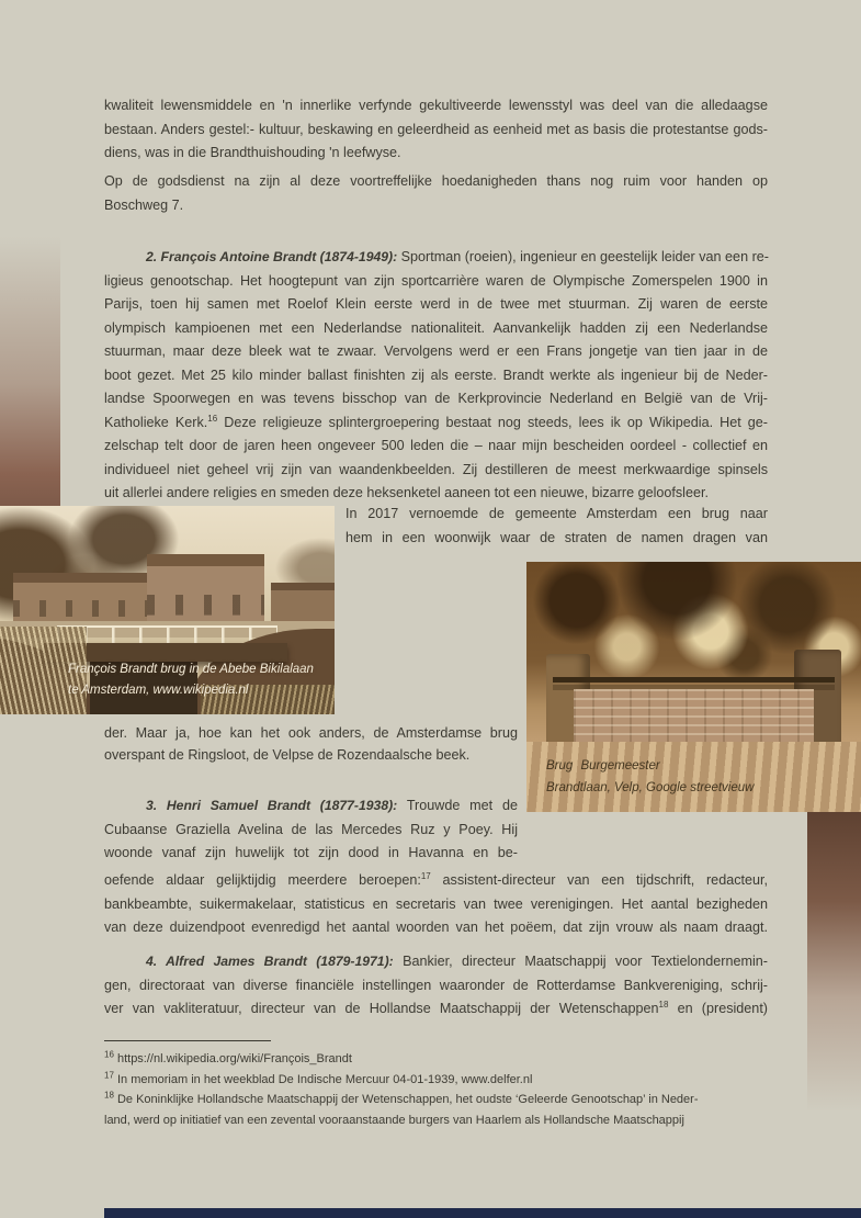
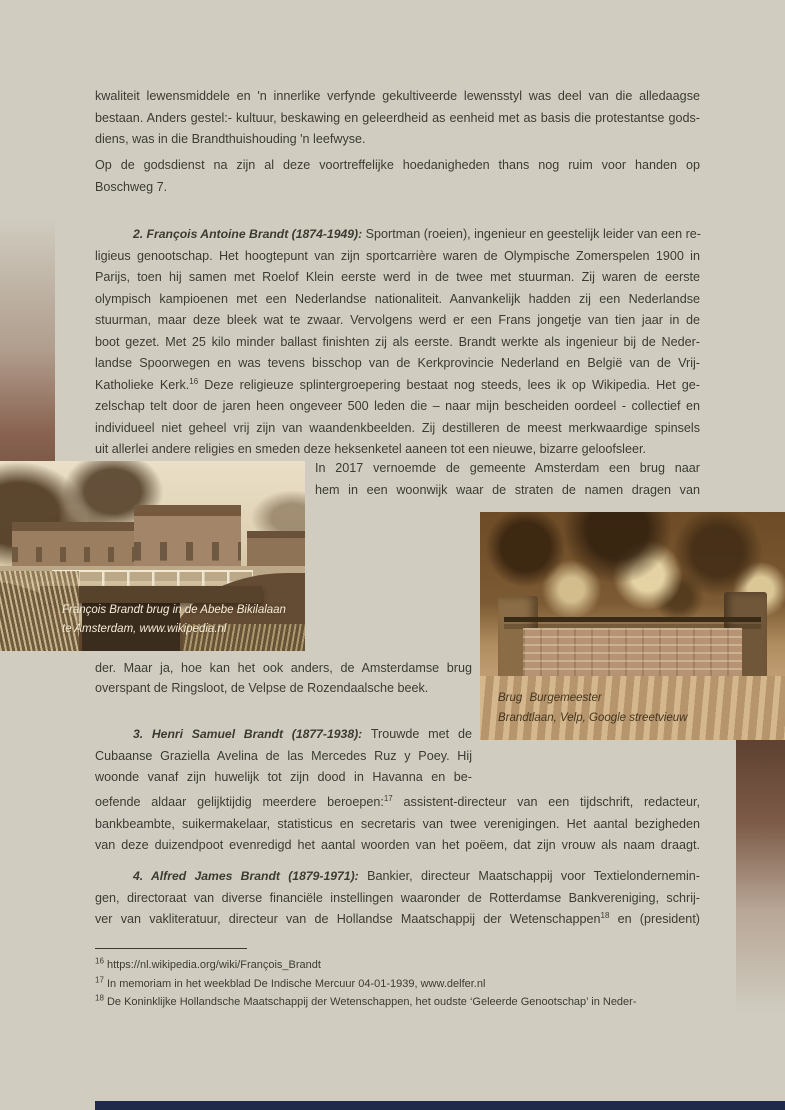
  François Brandt brug in de Abebe Bikilalaan
  te Amsterdam, www.wikipedia.nl
  Brug Burgemeester
  Brandtlaan, Velp, Google streetvieuw
  kwaliteit lewensmiddele en 'n innerlike verfynde gekultiveerde lewensstyl was deel van die alledaagse
  bestaan. Anders gestel:- kultuur, beskawing en geleerdheid as eenheid met as basis die protestantse gods-
  diens, was in die Brandthuishouding 'n leefwyse.
  Op de godsdienst na zijn al deze voortreffelijke hoedanigheden thans nog ruim voor handen op
  Boschweg 7.
  2. François Antoine Brandt (1874-1949): Sportman (roeien), ingenieur en geestelijk leider van een re-
  ligieus genootschap. Het hoogtepunt van zijn sportcarrière waren de Olympische Zomerspelen 1900 in
  Parijs, toen hij samen met Roelof Klein eerste werd in de twee met stuurman. Zij waren de eerste
  olympisch kampioenen met een Nederlandse nationaliteit. Aanvankelijk hadden zij een Nederlandse
  stuurman, maar deze bleek wat te zwaar. Vervolgens werd er een Frans jongetje van tien jaar in de
  boot gezet. Met 25 kilo minder ballast finishten zij als eerste. Brandt werkte als ingenieur bij de Neder-
  landse Spoorwegen en was tevens bisschop van de Kerkprovincie Nederland en België van de Vrij-
  Katholieke Kerk.16 Deze religieuze splintergroepering bestaat nog steeds, lees ik op Wikipedia. Het ge-
  zelschap telt door de jaren heen ongeveer 500 leden die – naar mijn bescheiden oordeel - collectief en
  individueel niet geheel vrij zijn van waandenkbeelden. Zij destilleren de meest merkwaardige spinsels
  uit allerlei andere religies en smeden deze heksenketel aaneen tot een nieuwe, bizarre geloofsleer.
  In 2017 vernoemde de gemeente Amsterdam een brug naar
  hem in een woonwijk waar de straten de namen dragen van
  der. Maar ja, hoe kan het ook anders, de Amsterdamse brug
  overspant de Ringsloot, de Velpse de Rozendaalsche beek.
  3. Henri Samuel Brandt (1877-1938): Trouwde met de
  Cubaanse Graziella Avelina de las Mercedes Ruz y Poey. Hij
  woonde vanaf zijn huwelijk tot zijn dood in Havanna en be-
  oefende aldaar gelijktijdig meerdere beroepen:17 assistent-directeur van een tijdschrift, redacteur,
  bankbeambte, suikermakelaar, statisticus en secretaris van twee verenigingen. Het aantal bezigheden
  van deze duizendpoot evenredigd het aantal woorden van het poëem, dat zijn vrouw als naam draagt.
  4. Alfred James Brandt (1879-1971): Bankier, directeur Maatschappij voor Textielondernemin-
  gen, directoraat van diverse financiële instellingen waaronder de Rotterdamse Bankvereniging, schrij-
  ver van vakliteratuur, directeur van de Hollandse Maatschappij der Wetenschappen18 en (president)
  16 https://nl.wikipedia.org/wiki/François_Brandt
  17 In memoriam in het weekblad De Indische Mercuur 04-01-1939, www.delfer.nl
  18 De Koninklijke Hollandsche Maatschappij der Wetenschappen, het oudste ‘Geleerde Genootschap’ in Neder-
- land, werd op initiatief van een zevental vooraanstaande burgers van Haarlem als Hollandsche Maatschappij
